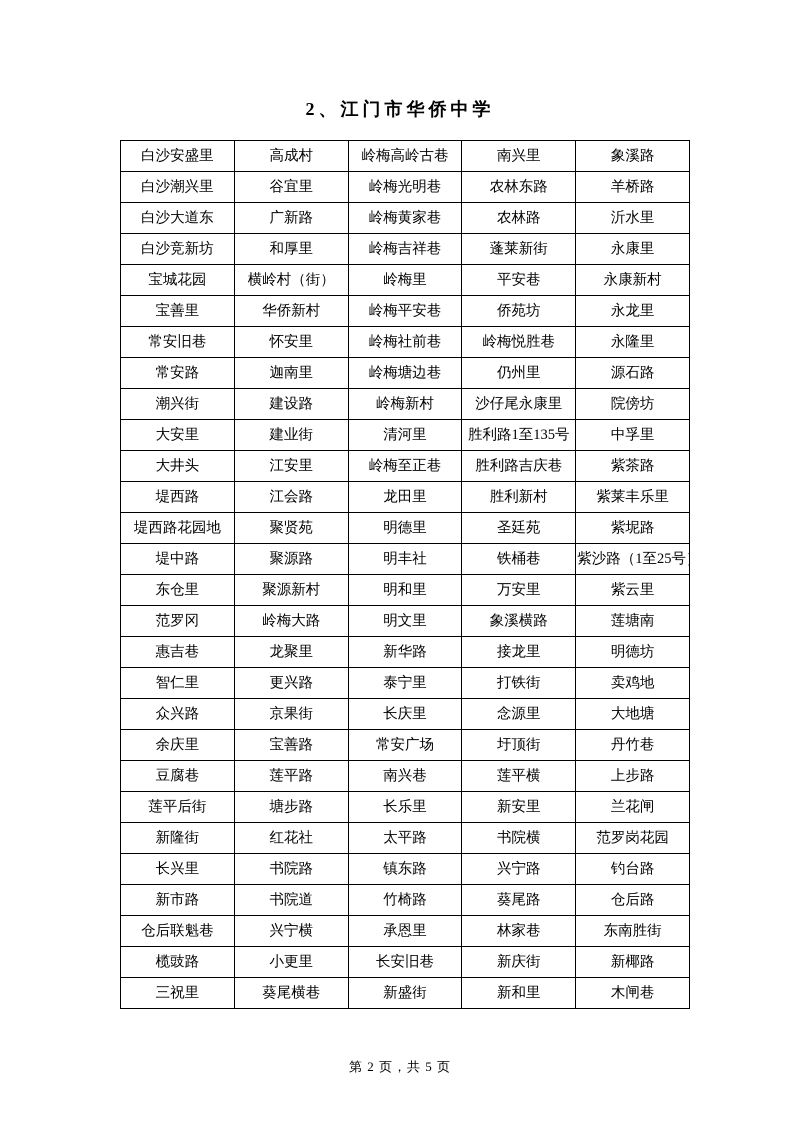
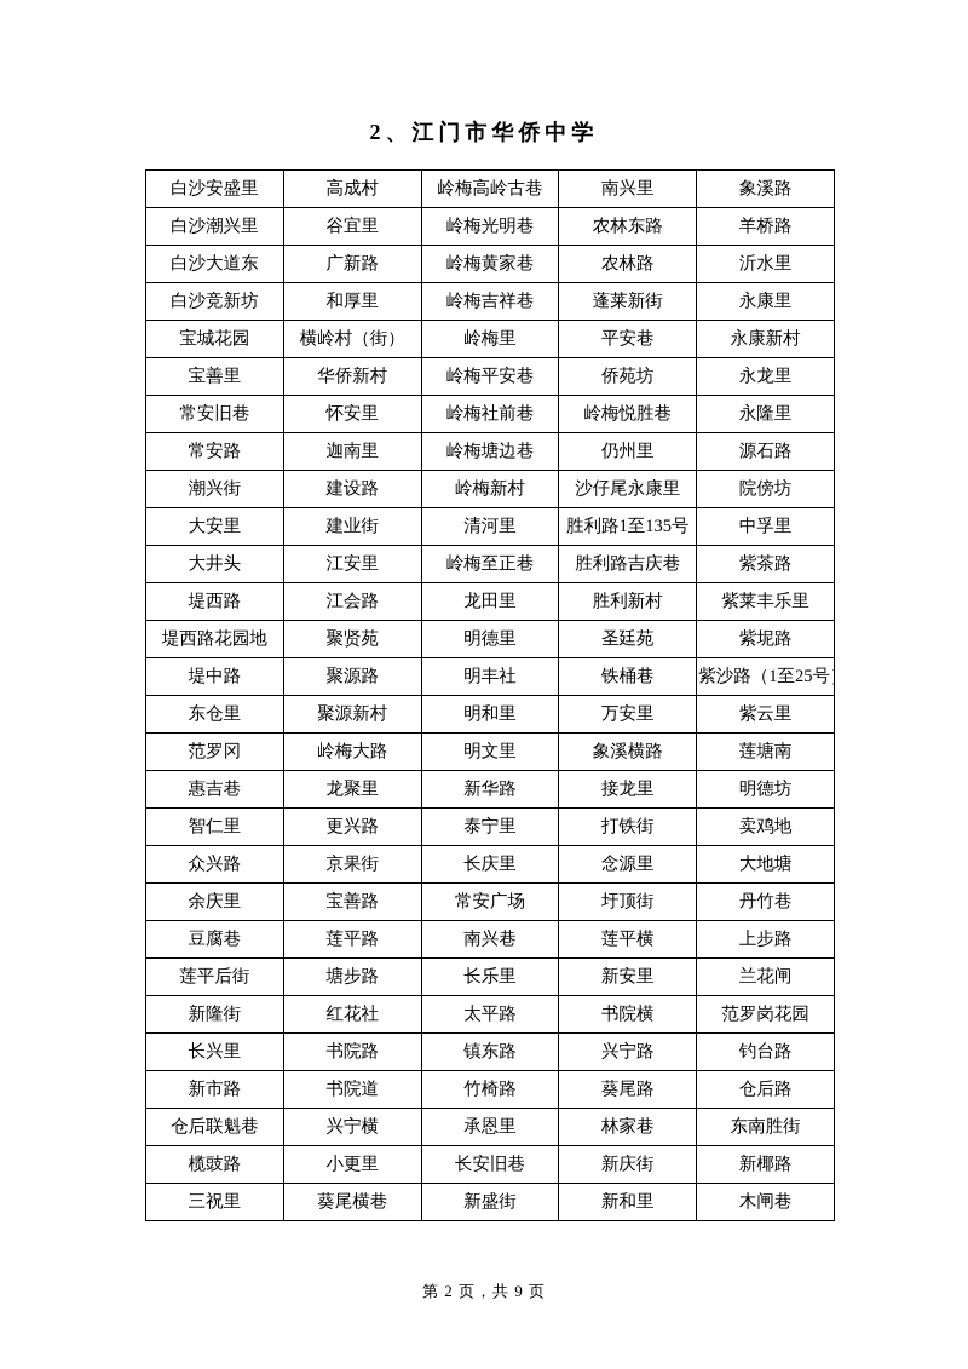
  2、江门市华侨中学
  白沙安盛里	高成村	岭梅高岭古巷	南兴里	象溪路
  白沙潮兴里	谷宜里	岭梅光明巷	农林东路	羊桥路
  白沙大道东	广新路	岭梅黄家巷	农林路	沂水里
  白沙竞新坊	和厚里	岭梅吉祥巷	蓬莱新街	永康里
  宝城花园	横岭村（街）	岭梅里	平安巷	永康新村
  宝善里	华侨新村	岭梅平安巷	侨苑坊	永龙里
  常安旧巷	怀安里	岭梅社前巷	岭梅悦胜巷	永隆里
  常安路	迦南里	岭梅塘边巷	仍州里	源石路
  潮兴街	建设路	岭梅新村	沙仔尾永康里	院傍坊
  大安里	建业街	清河里	胜利路1至135号	中孚里
  大井头	江安里	岭梅至正巷	胜利路吉庆巷	紫茶路
  堤西路	江会路	龙田里	胜利新村	紫莱丰乐里
  堤西路花园地	聚贤苑	明德里	圣廷苑	紫坭路
  堤中路	聚源路	明丰社	铁桶巷	紫沙路（1至25号
  东仓里	聚源新村	明和里	万安里	紫云里
  范罗冈	岭梅大路	明文里	象溪横路	莲塘南
  惠吉巷	龙聚里	新华路	接龙里	明德坊
  智仁里	更兴路	泰宁里	打铁街	卖鸡地
  众兴路	京果街	长庆里	念源里	大地塘
  余庆里	宝善路	常安广场	圩顶街	丹竹巷
  豆腐巷	莲平路	南兴巷	莲平横	上步路
  莲平后街	塘步路	长乐里	新安里	兰花闸
  新隆街	红花社	太平路	书院横	范罗岗花园
  长兴里	书院路	镇东路	兴宁路	钓台路
  新市路	书院道	竹椅路	葵尾路	仓后路
  仓后联魁巷	兴宁横	承恩里	林家巷	东南胜街
  榄豉路	小更里	长安旧巷	新庆街	新椰路
  三祝里	葵尾横巷	新盛街	新和里	木闸巷
- 第 2 页，共 5 页
+ 第 2 页，共 9 页
